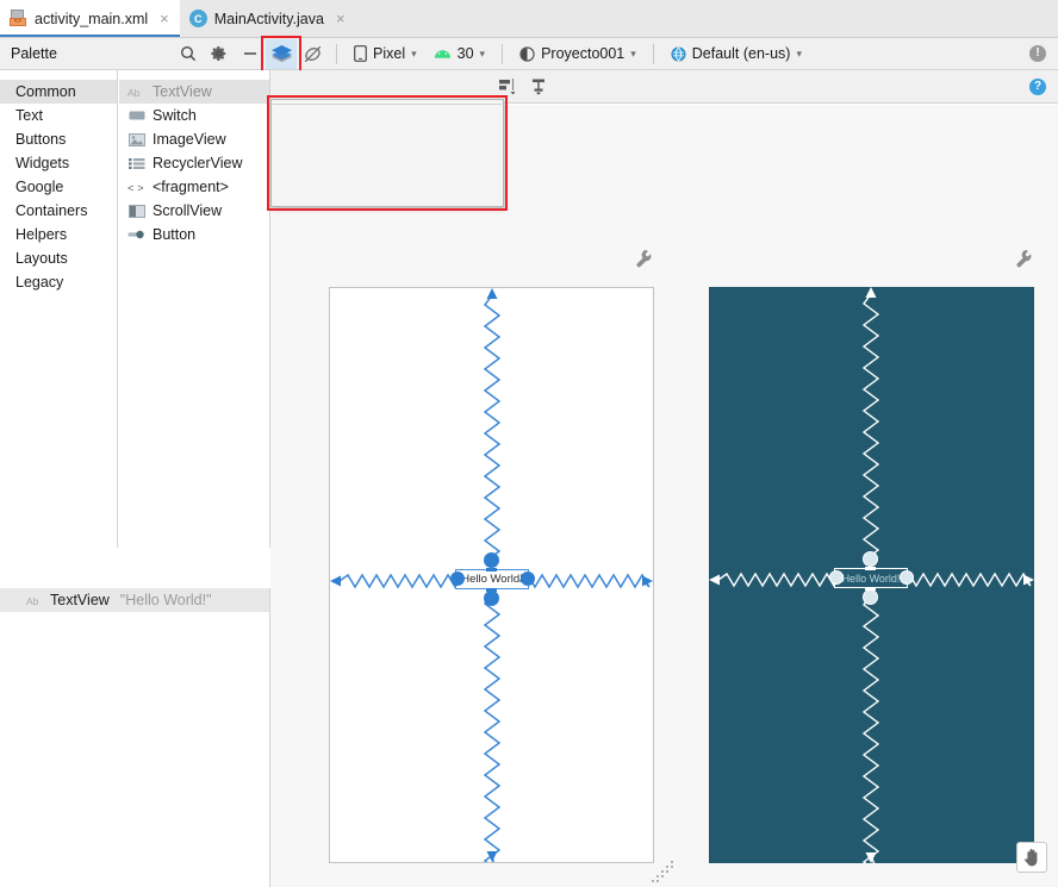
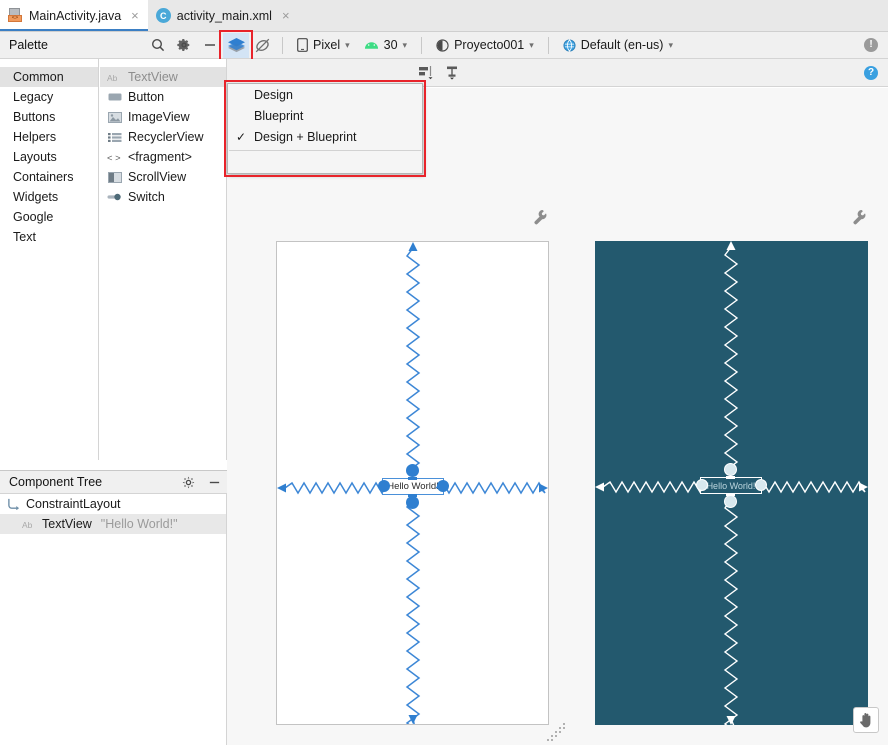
- activity_main.xml
+ MainActivity.java
  ×
  C
- MainActivity.java
+ activity_main.xml
  ×
  Palette
  Pixel
  ▾
  30
  ▾
  Proyecto001
  ▾
  Default (en-us)
  ▾
  !
  ?
  Common
- Text
+ Legacy
  Buttons
- Widgets
+ Helpers
- Google
+ Layouts
  Containers
- Helpers
+ Widgets
- Layouts
+ Google
- Legacy
+ Text
  Ab
  TextView
- Switch
+ Button
  ImageView
  RecyclerView
  < >
  <fragment>
  ScrollView
- Button
+ Switch
+ Component Tree
+ ConstraintLayout
  Ab
  TextView
  "Hello World!"
  Hello World
  Hello World
+ Design
+ Blueprint
+ ✓
+ Design + Blueprint
